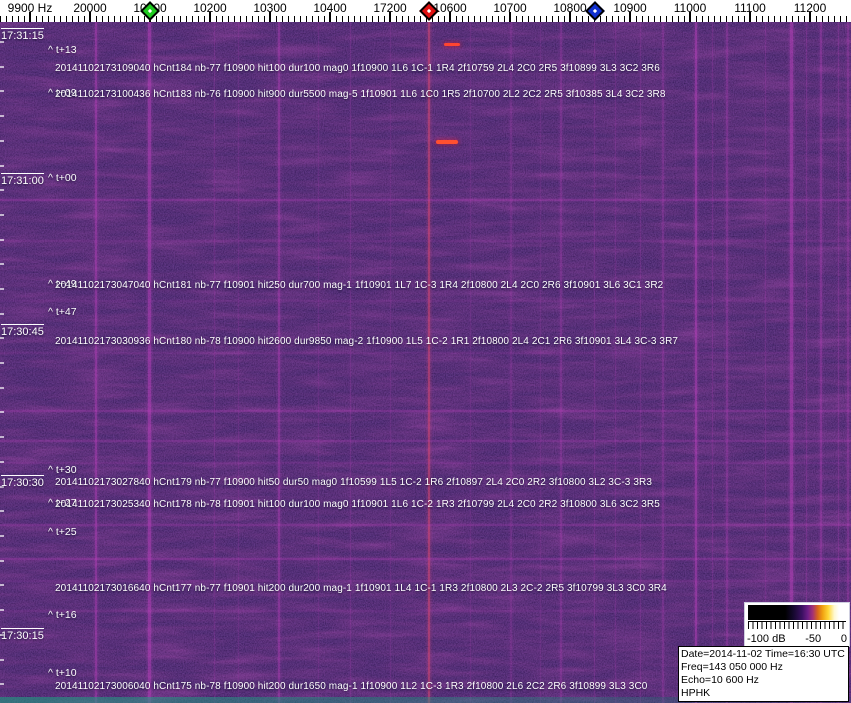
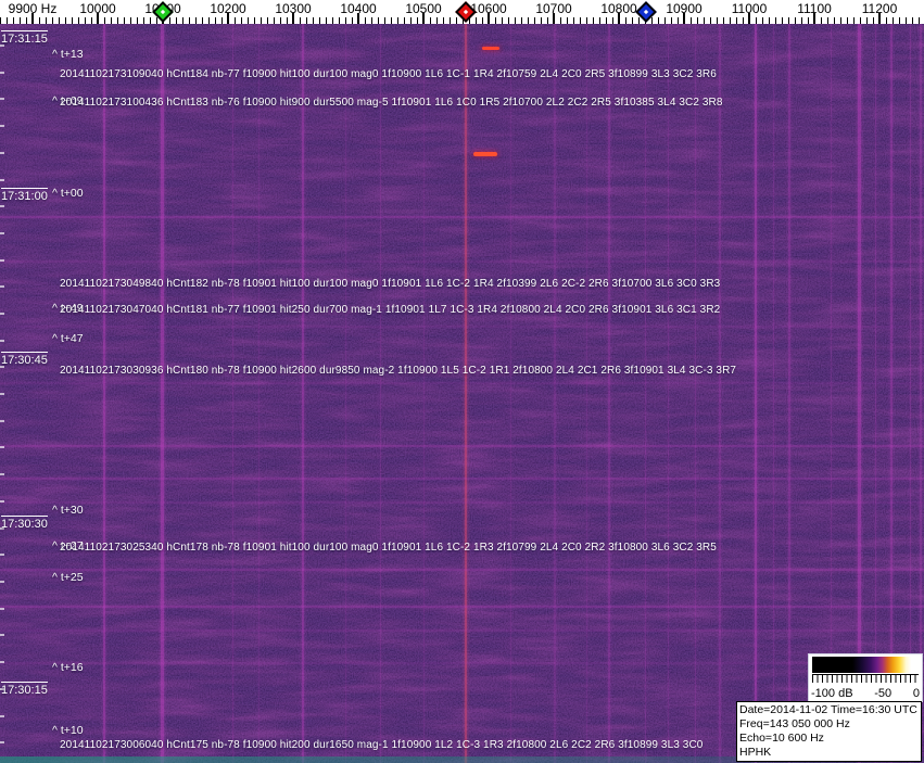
  9900 Hz
- 20000
+ 10000
  10200
  10300
  10400
- 17200
+ 10500
  0600
  10700
  10800
  10900
  11000
  11100
  11200
  -100 dB
  -50
  0
  Date=2014-11-02 Time=16:30 UTC
  Freq=143 050 000 Hz
  Echo=10 600 Hz
  HPHK
  17:31:15
  17:31:00
  17:30:45
  17:30:30
  17:30:15
  ^ t+13
  ^ t+09
  ^ t+00
  ^ t+49
  ^ t+47
  ^ t+30
  ^ t+27
  ^ t+25
  ^ t+16
  ^ t+10
  20141102173109040 hCnt184 nb-77 f10900 hit100 dur100 mag0 1f10900 1L6 1C-1 1R4 2f10759 2L4 2C0 2R5 3f10899 3L3 3C2 3R6
  20141102173100436 hCnt183 nb-76 f10900 hit900 dur5500 mag-5 1f10901 1L6 1C0 1R5 2f10700 2L2 2C2 2R5 3f10385 3L4 3C2 3R8
+ 20141102173049840 hCnt182 nb-78 f10901 hit100 dur100 mag0 1f10901 1L6 1C-2 1R4 2f10399 2L6 2C-2 2R6 3f10700 3L6 3C0 3R3
  20141102173047040 hCnt181 nb-77 f10901 hit250 dur700 mag-1 1f10901 1L7 1C-3 1R4 2f10800 2L4 2C0 2R6 3f10901 3L6 3C1 3R2
  20141102173030936 hCnt180 nb-78 f10900 hit2600 dur9850 mag-2 1f10900 1L5 1C-2 1R1 2f10800 2L4 2C1 2R6 3f10901 3L4 3C-3 3R7
- 20141102173027840 hCnt179 nb-77 f10900 hit50 dur50 mag0 1f10599 1L5 1C-2 1R6 2f10897 2L4 2C0 2R2 3f10800 3L2 3C-3 3R3
  20141102173025340 hCnt178 nb-78 f10901 hit100 dur100 mag0 1f10901 1L6 1C-2 1R3 2f10799 2L4 2C0 2R2 3f10800 3L6 3C2 3R5
- 20141102173016640 hCnt177 nb-77 f10901 hit200 dur200 mag-1 1f10901 1L4 1C-1 1R3 2f10800 2L3 2C-2 2R5 3f10799 3L3 3C0 3R4
  20141102173006040 hCnt175 nb-78 f10900 hit200 dur1650 mag-1 1f10900 1L2 1C-3 1R3 2f10800 2L6 2C2 2R6 3f10899 3L3 3C0
